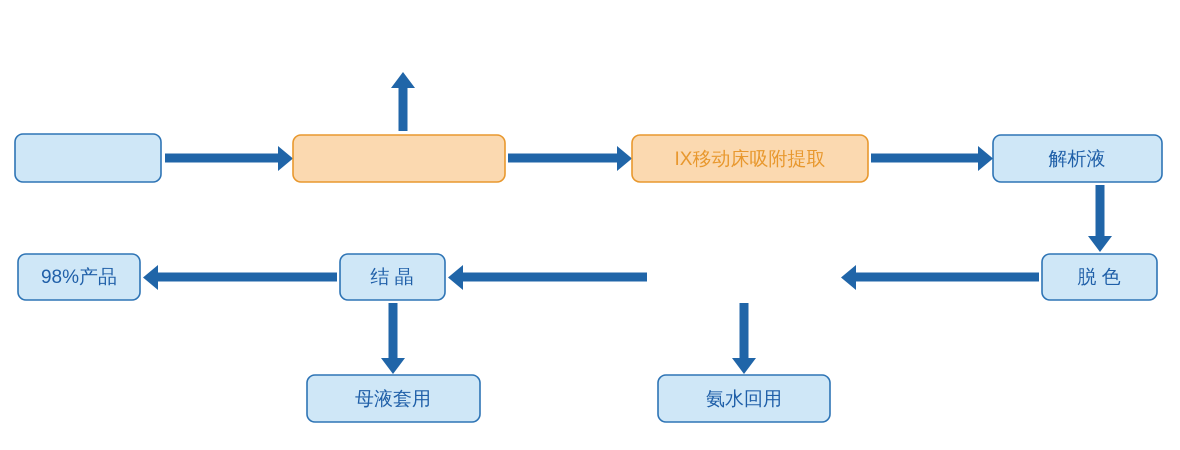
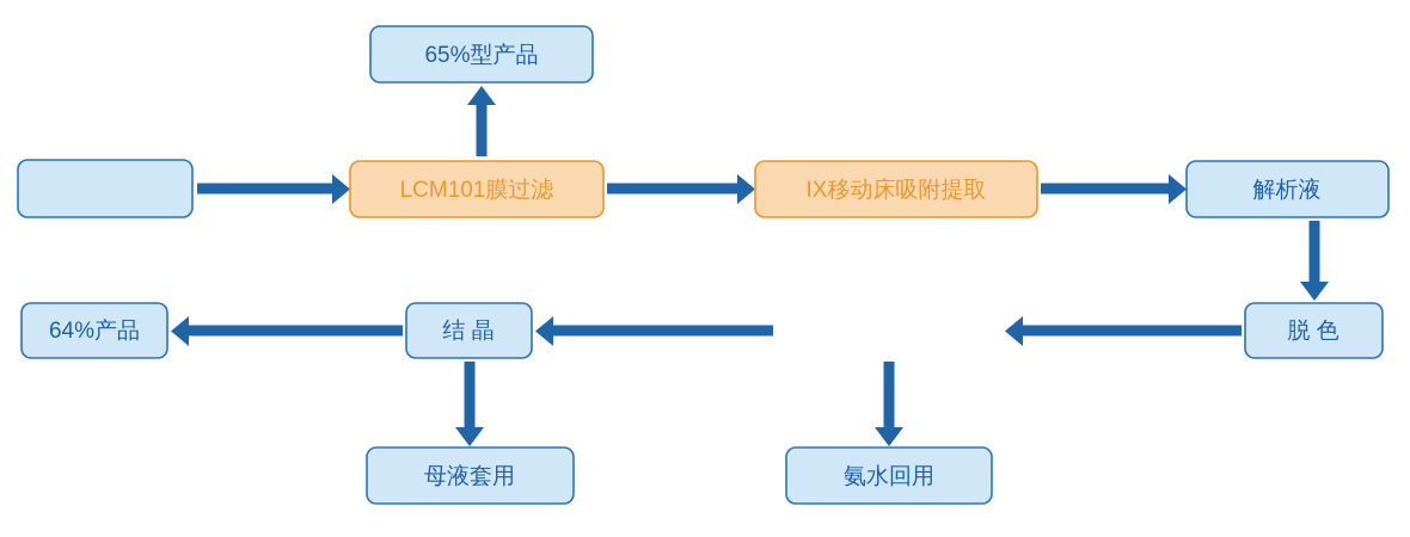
+ 65%型产品
+ LCM101膜过滤
  IX移动床吸附提取
  解析液
  脱 色
  结 晶
- 98%产品
+ 64%产品
  母液套用
  氨水回用
